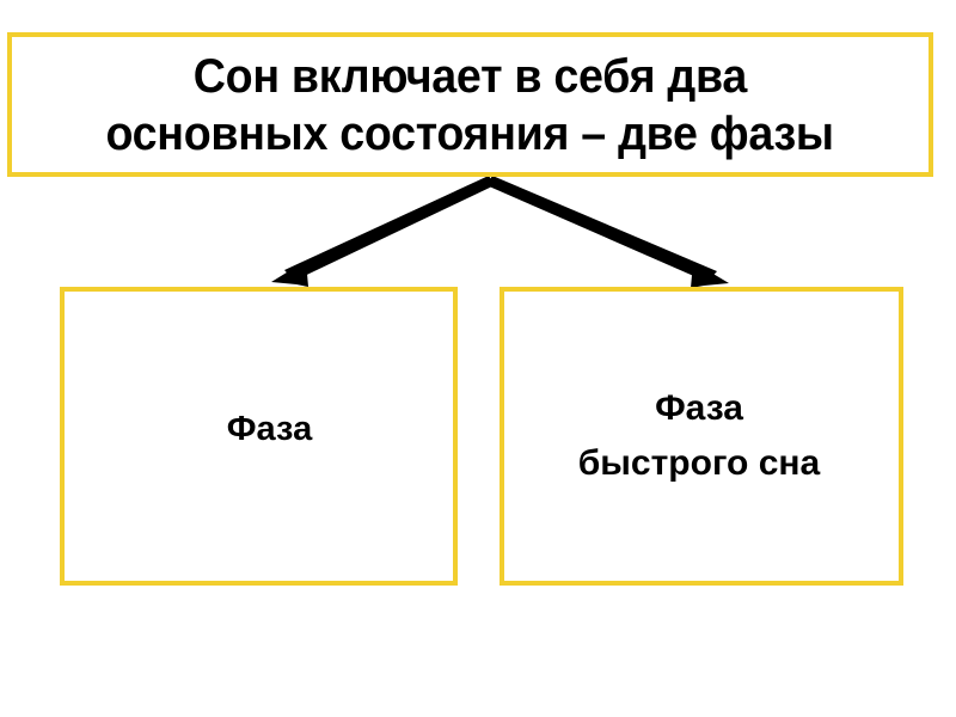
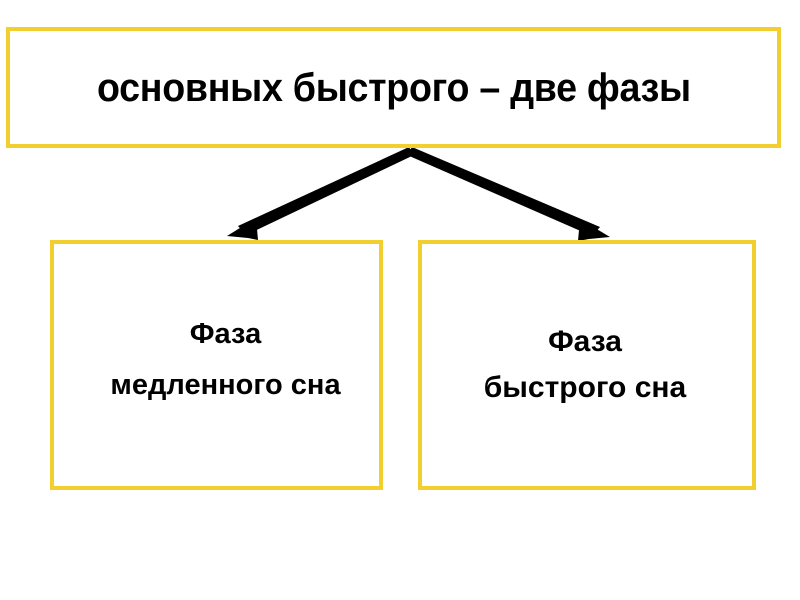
- Сон включает в себя два
- основных состояния – две фазы
+ основных быстрого – две фазы
  Фаза
+ медленного сна
  Фаза
  быстрого сна
